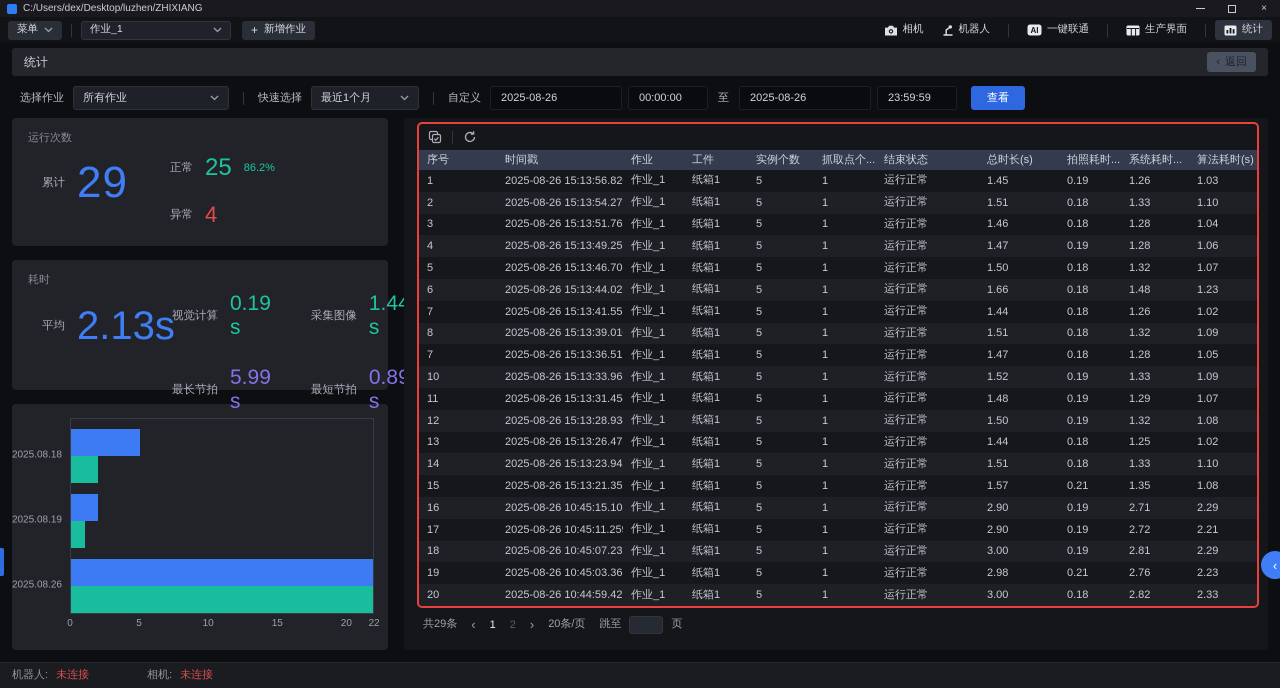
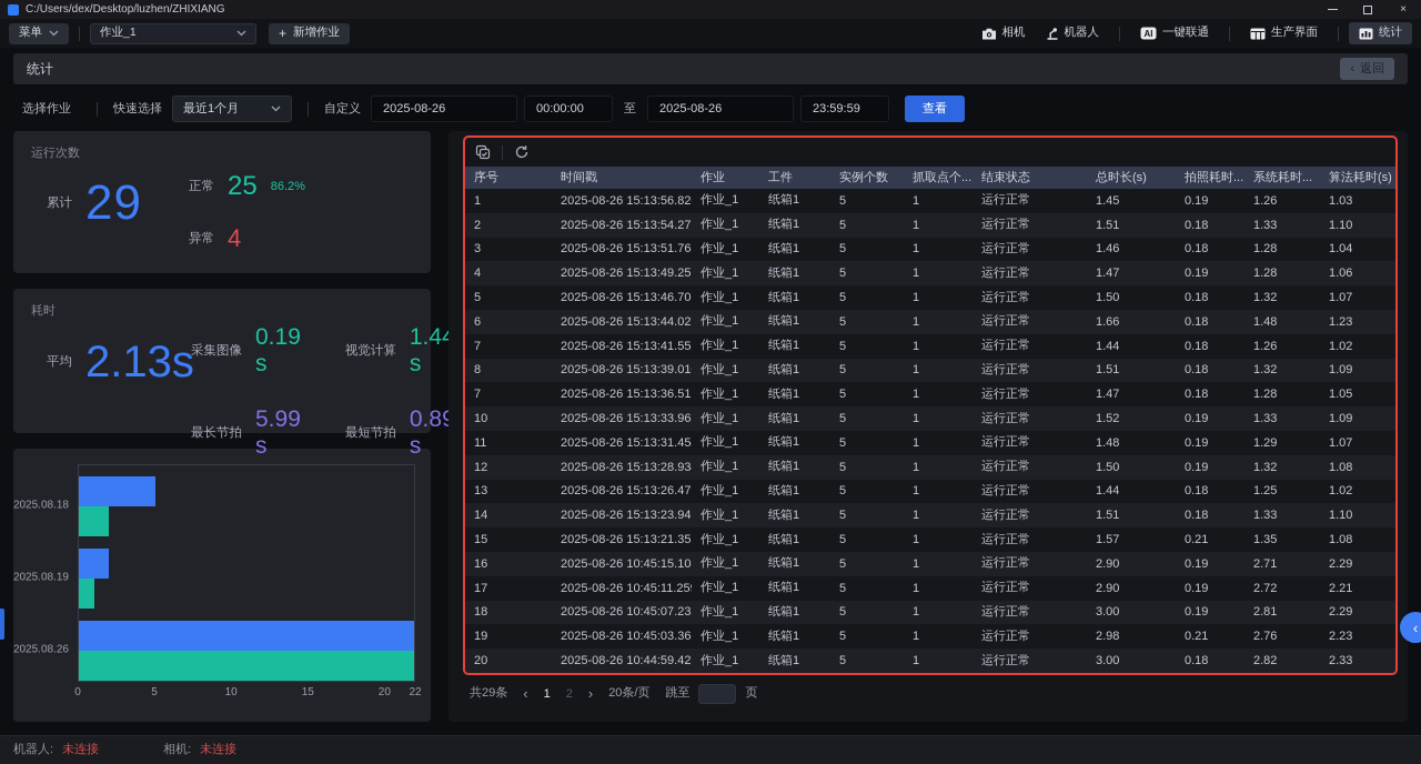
  C:/Users/dex/Desktop/luzhen/ZHIXIANG
  ×
  菜单
  作业_1
  +
  新增作业
  相机
  机器人
  AI
  一键联通
  生产界面
  统计
  统计
  ‹
  返回
  选择作业
- 所有作业
  快速选择
  最近1个月
  自定义
  2025-08-26
  00:00:00
  至
  2025-08-26
  23:59:59
  查看
  运行次数
  累计
  29
  正常
  25
  86.2%
  异常
  4
  耗时
  平均
  2.13s
- 视觉计算
+ 采集图像
  0.19 s
- 采集图像
+ 视觉计算
  1.4 s
  最长节拍
  5.99 s
  最短节拍
  0.8 s
  2025.08.18
  2025.08.19
  2025.08.26
  0
  5
  10
  15
  20
  22
  序号	时间戳	作业	工件	实例个数	抓取点个...	结束状态	总时长(s)	拍照耗时...	系统耗时...	算法耗时(s)
  1	2025-08-26 15:13:56.82	作业_1	纸箱1	5	1	运行正常	1.45	0.19	1.26	1.03
  2	2025-08-26 15:13:54.27	作业_1	纸箱1	5	1	运行正常	1.51	0.18	1.33	1.10
  3	2025-08-26 15:13:51.76	作业_1	纸箱1	5	1	运行正常	1.46	0.18	1.28	1.04
  4	2025-08-26 15:13:49.25	作业_1	纸箱1	5	1	运行正常	1.47	0.19	1.28	1.06
  5	2025-08-26 15:13:46.70	作业_1	纸箱1	5	1	运行正常	1.50	0.18	1.32	1.07
  6	2025-08-26 15:13:44.02	作业_1	纸箱1	5	1	运行正常	1.66	0.18	1.48	1.23
  7	2025-08-26 15:13:41.55	作业_1	纸箱1	5	1	运行正常	1.44	0.18	1.26	1.02
  8	2025-08-26 15:13:39.01	作业_1	纸箱1	5	1	运行正常	1.51	0.18	1.32	1.09
  7	2025-08-26 15:13:36.51	作业_1	纸箱1	5	1	运行正常	1.47	0.18	1.28	1.05
  10	2025-08-26 15:13:33.96	作业_1	纸箱1	5	1	运行正常	1.52	0.19	1.33	1.09
  11	2025-08-26 15:13:31.45	作业_1	纸箱1	5	1	运行正常	1.48	0.19	1.29	1.07
  12	2025-08-26 15:13:28.93	作业_1	纸箱1	5	1	运行正常	1.50	0.19	1.32	1.08
  13	2025-08-26 15:13:26.47	作业_1	纸箱1	5	1	运行正常	1.44	0.18	1.25	1.02
  14	2025-08-26 15:13:23.94	作业_1	纸箱1	5	1	运行正常	1.51	0.18	1.33	1.10
  15	2025-08-26 15:13:21.35	作业_1	纸箱1	5	1	运行正常	1.57	0.21	1.35	1.08
  16	2025-08-26 10:45:15.10	作业_1	纸箱1	5	1	运行正常	2.90	0.19	2.71	2.29
  17	2025-08-26 10:45:11.25	作业_1	纸箱1	5	1	运行正常	2.90	0.19	2.72	2.21
  18	2025-08-26 10:45:07.23	作业_1	纸箱1	5	1	运行正常	3.00	0.19	2.81	2.29
  19	2025-08-26 10:45:03.36	作业_1	纸箱1	5	1	运行正常	2.98	0.21	2.76	2.23
  20	2025-08-26 10:44:59.42	作业_1	纸箱1	5	1	运行正常	3.00	0.18	2.82	2.33
  共29条
  ‹
  1
  2
  ›
  20条/页
  跳至
  页
  机器人:
  未连接
  相机:
  未连接
  ‹
